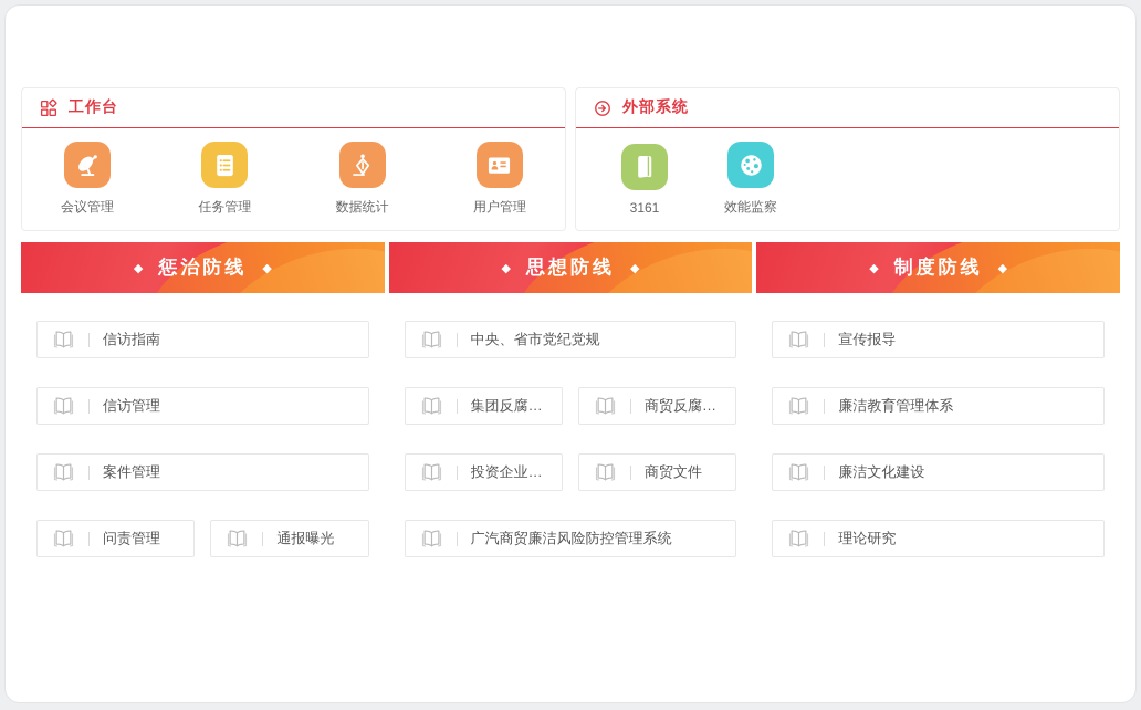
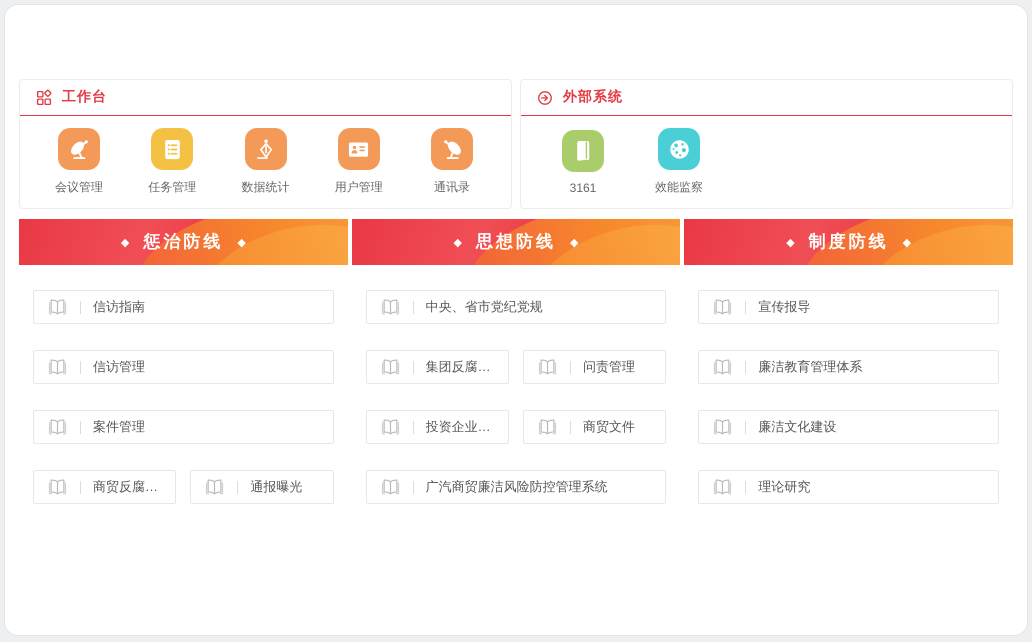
  工作台
  会议管理
  任务管理
  数据统计
  用户管理
+ 通讯录
  外部系统
  3161
  效能监察
  ◆
  惩治防线
  ◆
  ◆
  思想防线
  ◆
  ◆
  制度防线
  ◆
  信访指南
  信访管理
  案件管理
- 问责管理
+ 商贸反腐制度
  通报曝光
  中央、省市党纪党规
  集团反腐制度
- 商贸反腐制度
+ 问责管理
  商贸文件
  广汽商贸廉洁风险防控管理系统
  宣传报导
  廉洁教育管理体系
  廉洁文化建设
  理论研究
